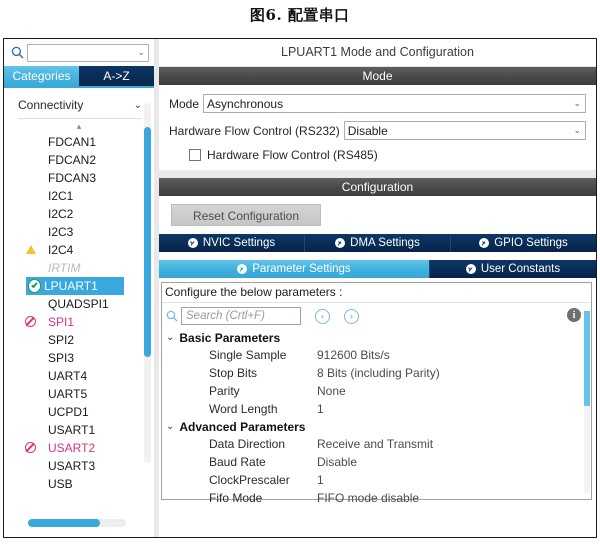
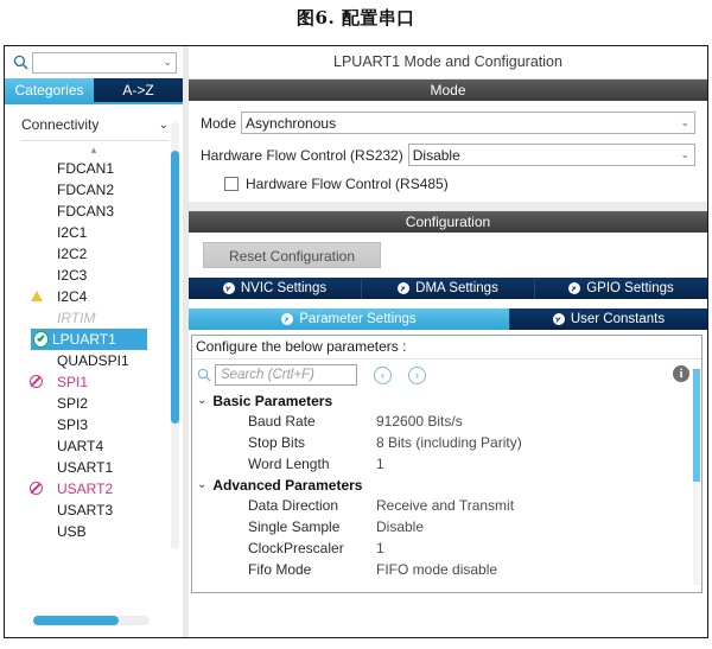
  图6. 配置串口
  ⌄
  Categories
  A->Z
  Connectivity
  ⌄
  ▴
  FDCAN1
  FDCAN2
  FDCAN3
  I2C1
  I2C2
  I2C3
  I2C4
  IRTIM
  LPUART1
  QUADSPI1
  SPI1
  SPI2
  SPI3
  UART4
- UART5
- UCPD1
  USART1
  USART2
  USART3
  USB
  LPUART1 Mode and Configuration
  Mode
  Mode
  Asynchronous
  ⌄
  Hardware Flow Control (RS232)
  Disable
  ⌄
  Hardware Flow Control (RS485)
  Configuration
  Reset Configuration
  NVIC Settings
  DMA Settings
  GPIO Settings
  Parameter Settings
  User Constants
  Configure the below parameters :
  Search (Crtl+F)
  ‹
  ›
  i
  ⌄
  Basic Parameters
- Single Sample
+ Baud Rate
  912600 Bits/s
  Stop Bits
  8 Bits (including Parity)
- Parity
- None
  Word Length
  1
  ⌄
  Advanced Parameters
  Data Direction
  Receive and Transmit
- Baud Rate
+ Single Sample
  Disable
  ClockPrescaler
  1
  Fifo Mode
  FIFO mode disable
